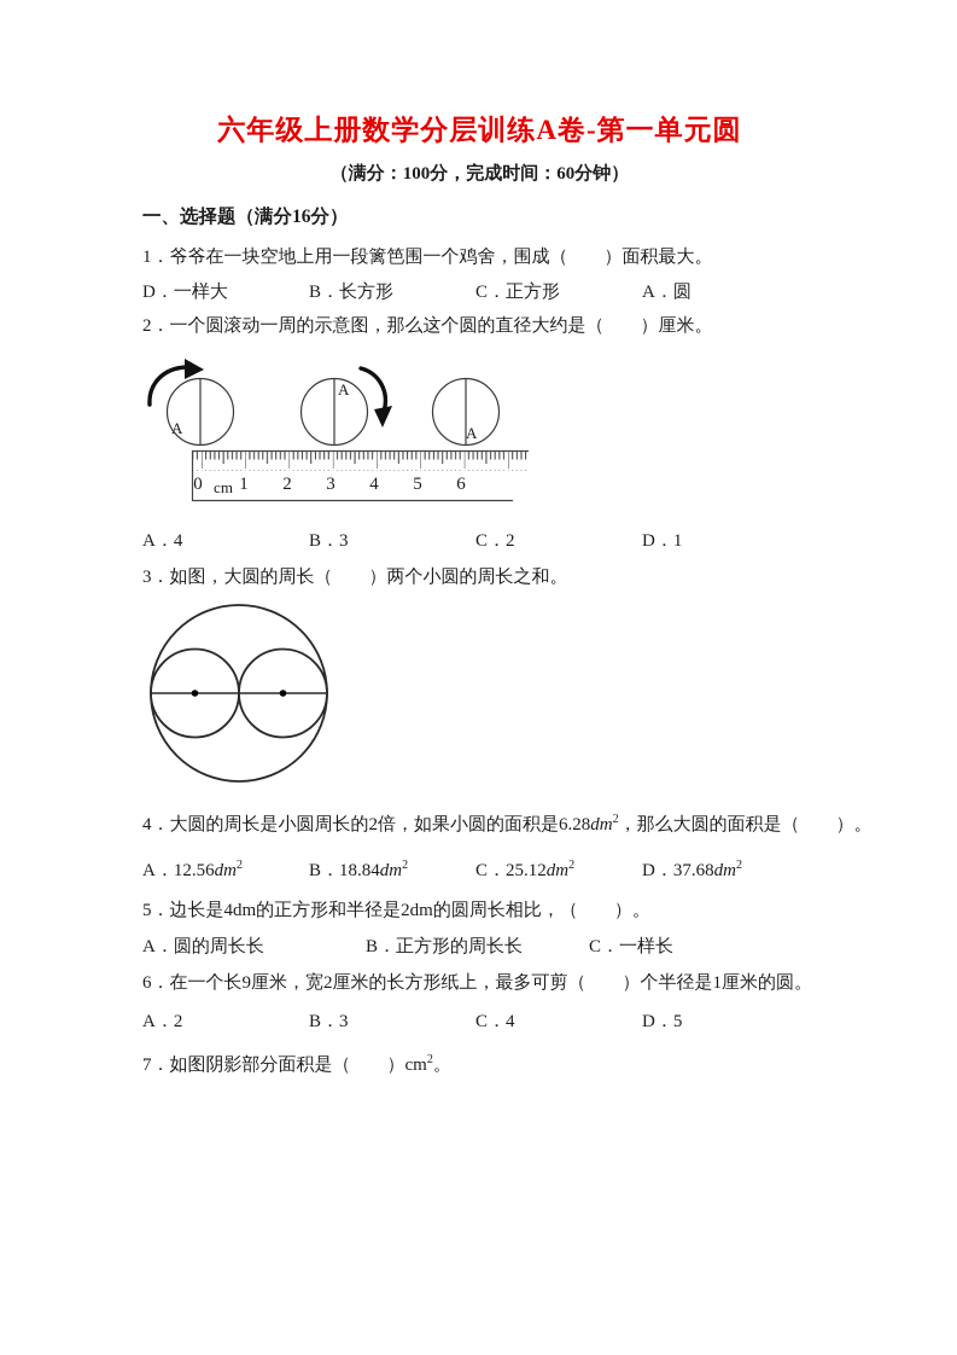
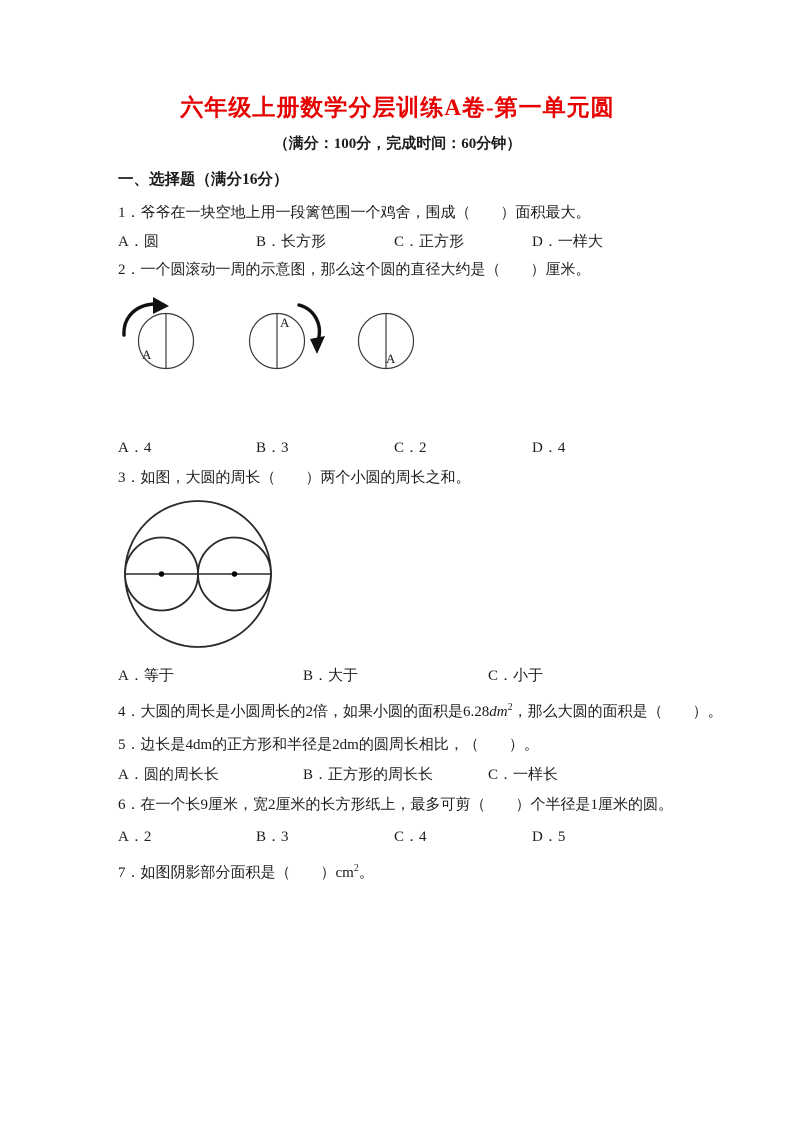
  六年级上册数学分层训练A卷-第一单元圆
  （满分：100分，完成时间：60分钟）
  一、选择题（满分16分）
  1．爷爷在一块空地上用一段篱笆围一个鸡舍，围成（ ）面积最大。
- D．一样大
+ A．圆
  B．长方形
  C．正方形
- A．圆
+ D．一样大
  2．一个圆滚动一周的示意图，那么这个圆的直径大约是（ ）厘米。
  A
  A
  A
- 0
- cm
- 1
- 2
- 3
- 4
- 5
- 6
  A．4
  B．3
  C．2
- D．1
+ D．4
  3．如图，大圆的周长（ ）两个小圆的周长之和。
+ A．等于
+ B．大于
+ C．小于
  4．大圆的周长是小圆周长的2倍，如果小圆的面积是6.28dm2，那么大圆的面积是（ ）。
- A．12.56dm2
- B．18.84dm2
- C．25.12dm2
- D．37.68dm2
  5．边长是4dm的正方形和半径是2dm的圆周长相比，（ ）。
  A．圆的周长长
  B．正方形的周长长
  C．一样长
  6．在一个长9厘米，宽2厘米的长方形纸上，最多可剪（ ）个半径是1厘米的圆。
  A．2
  B．3
  C．4
  D．5
  7．如图阴影部分面积是（ ）cm2。
